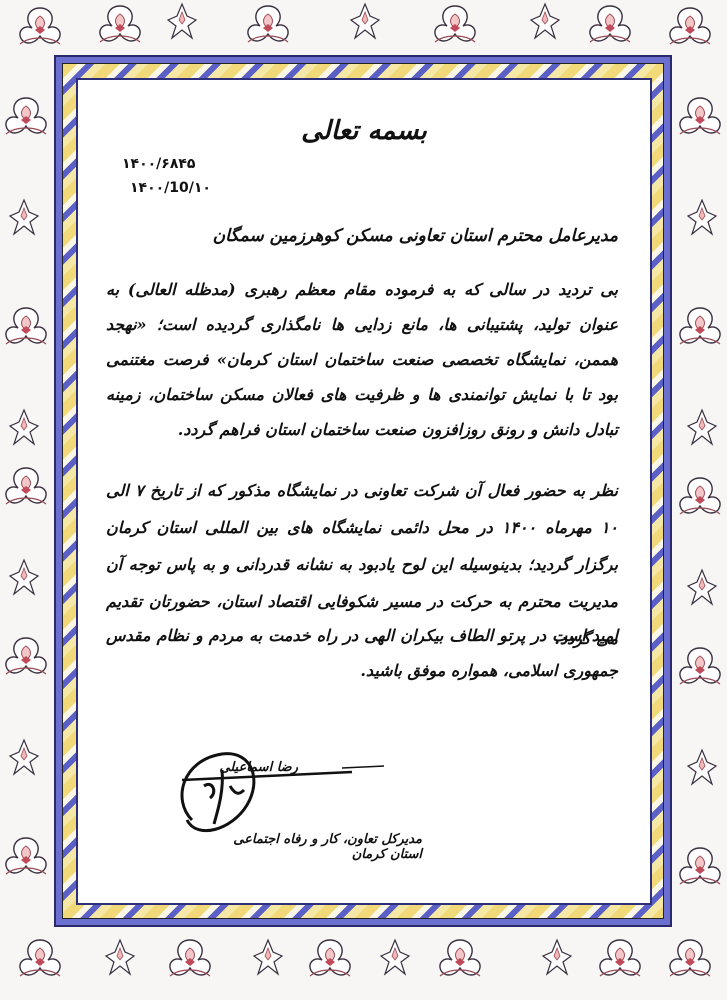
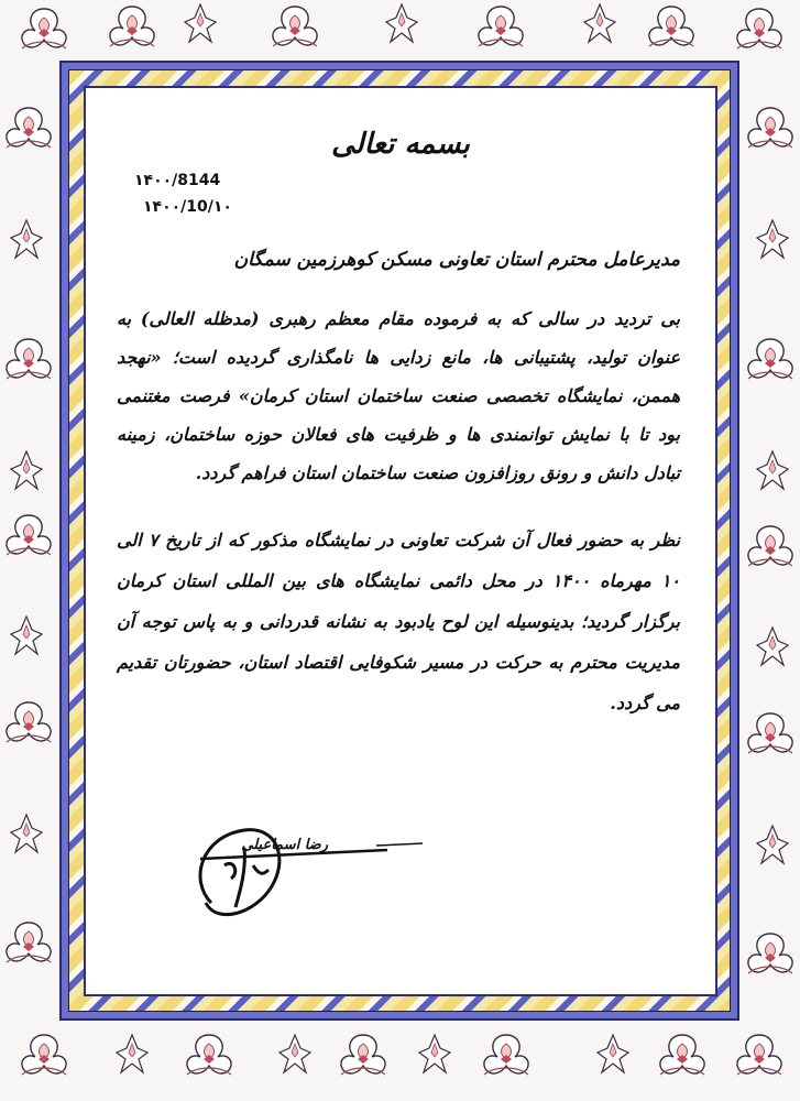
  بسمه تعالی
- ۱۴۰۰/۶۸۴۵
+ ۱۴۰۰/8144
  ۱۴۰۰/10/۱۰
  مدیرعامل محترم استان تعاونی مسکن کوهرزمین سمگان
- بی تردید در سالی که به فرموده مقام معظم رهبری (مدظله العالی) به عنوان تولید، پشتیبانی ها، مانع زدایی ها نامگذاری گردیده است؛ «نهجد هممن، نمایشگاه تخصصی صنعت ساختمان استان کرمان» فرصت مغتنمی بود تا با نمایش توانمندی ها و ظرفیت های فعالان مسکن ساختمان، زمینه تبادل دانش و رونق روزافزون صنعت ساختمان استان فراهم گردد.
+ بی تردید در سالی که به فرموده مقام معظم رهبری (مدظله العالی) به عنوان تولید، پشتیبانی ها، مانع زدایی ها نامگذاری گردیده است؛ «نهجد هممن، نمایشگاه تخصصی صنعت ساختمان استان کرمان» فرصت مغتنمی بود تا با نمایش توانمندی ها و ظرفیت های فعالان حوزه ساختمان، زمینه تبادل دانش و رونق روزافزون صنعت ساختمان استان فراهم گردد.
  نظر به حضور فعال آن شرکت تعاونی در نمایشگاه مذکور که از تاریخ ۷ الی ۱۰ مهرماه ۱۴۰۰ در محل دائمی نمایشگاه های بین المللی استان کرمان برگزار گردید؛ بدینوسیله این لوح یادبود به نشانه قدردانی و به پاس توجه آن مدیریت محترم به حرکت در مسیر شکوفایی اقتصاد استان، حضورتان تقدیم می گردد.
- امید است در پرتو الطاف بیکران الهی در راه خدمت به مردم و نظام مقدس جمهوری اسلامی، همواره موفق باشید.
  رضا اسماعیلی
- مدیرکل تعاون، کار و رفاه اجتماعی استان کرمان
